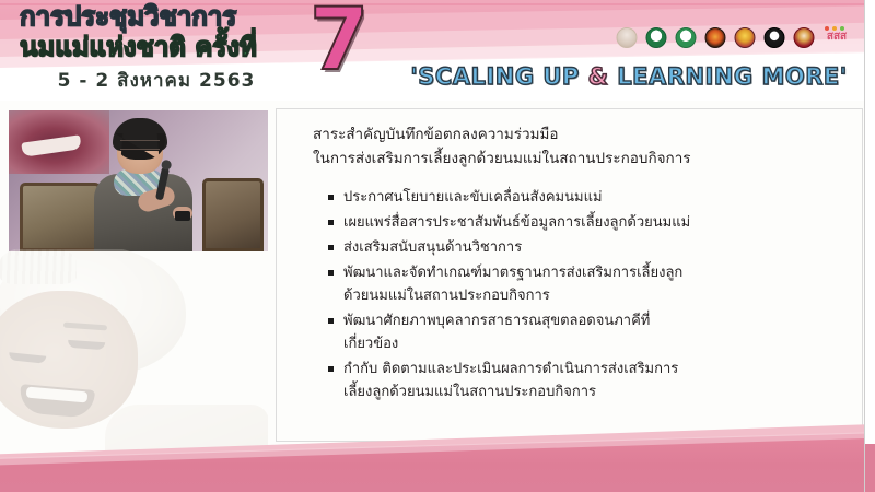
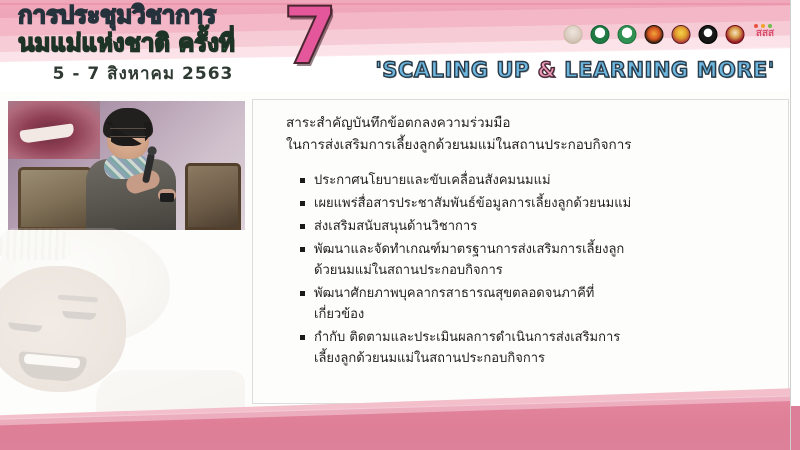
  การประชุมวิชาการ
  นมแม่แห่งชาติ ครั้งที่
- 5 - 2 สิงหาคม 2563
+ 5 - 7 สิงหาคม 2563
  7
  'SCALING UP & LEARNING MORE'
  สสส
  สาระสำคัญบันทึกข้อตกลงความร่วมมือ
  ในการส่งเสริมการเลี้ยงลูกด้วยนมแม่ในสถานประกอบกิจการ
  ประกาศนโยบายและขับเคลื่อนสังคมนมแม่
  เผยแพร่สื่อสารประชาสัมพันธ์ข้อมูลการเลี้ยงลูกด้วยนมแม่
  ส่งเสริมสนับสนุนด้านวิชาการ
  พัฒนาและจัดทำเกณฑ์มาตรฐานการส่งเสริมการเลี้ยงลูก
  ด้วยนมแม่ในสถานประกอบกิจการ
  พัฒนาศักยภาพบุคลากรสาธารณสุขตลอดจนภาคีที่
  เกี่ยวข้อง
  กำกับ ติดตามและประเมินผลการดำเนินการส่งเสริมการ
  เลี้ยงลูกด้วยนมแม่ในสถานประกอบกิจการ
